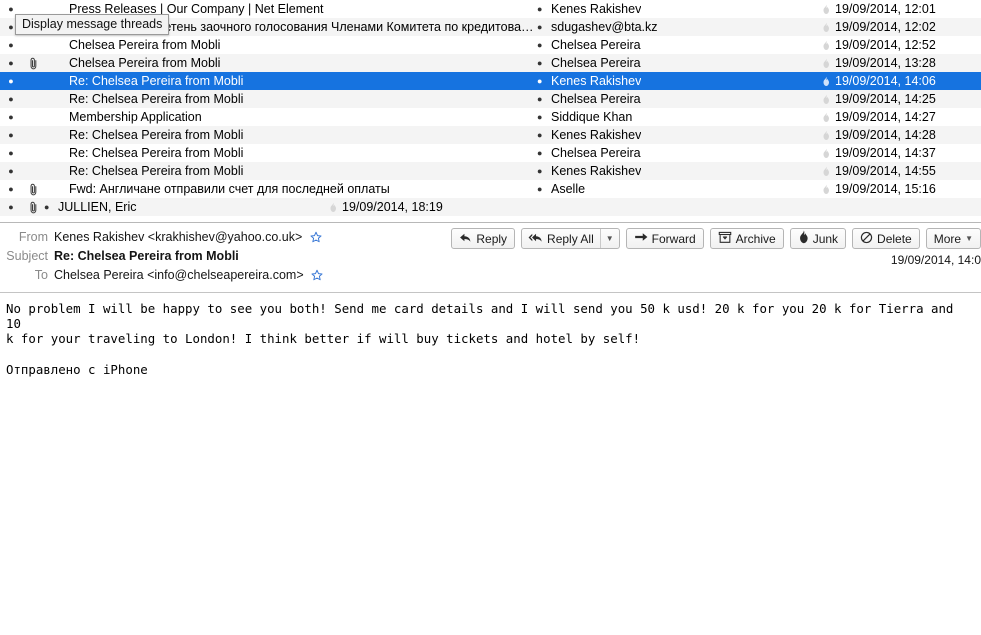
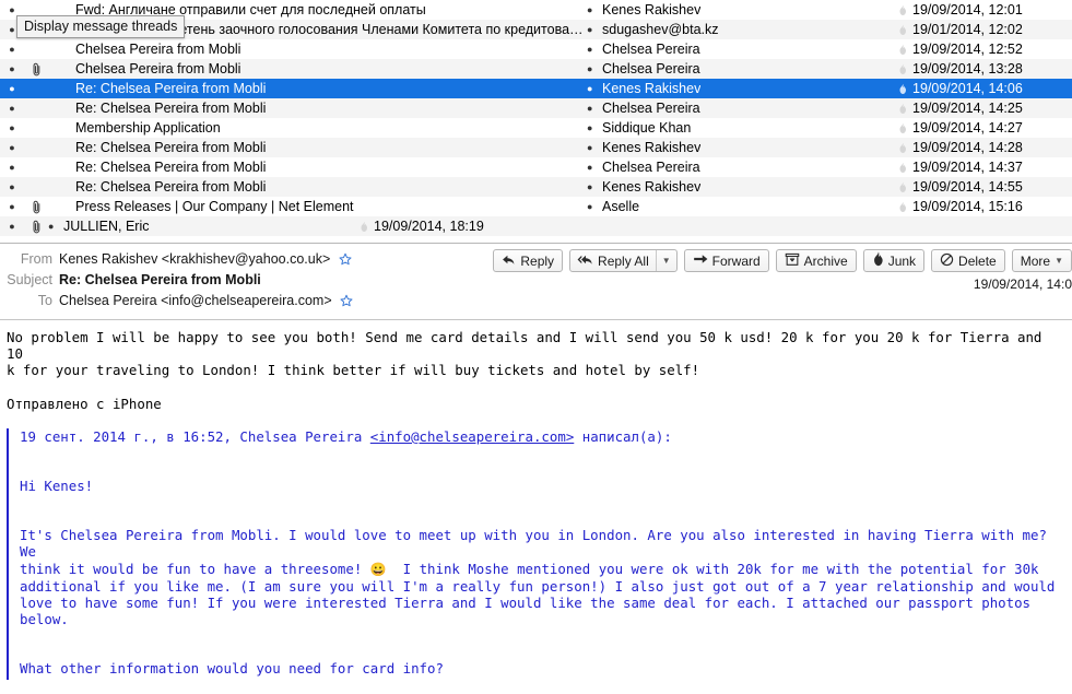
  ●
- Press Releases | Our Company | Net Element
+ Fwd: Англичане отправили счет для последней оплаты
  ●
  Kenes Rakishev
  19/09/2014, 12:01
  ●
  тень заочного голосования Членами Комитета по кредитова…
  ●
  sdugashev@bta.kz
- 19/09/2014, 12:02
+ 19/01/2014, 12:02
  ●
  Chelsea Pereira from Mobli
  ●
  Chelsea Pereira
  19/09/2014, 12:52
  ●
  Chelsea Pereira from Mobli
  ●
  Chelsea Pereira
  19/09/2014, 13:28
  ●
  Re: Chelsea Pereira from Mobli
  ●
  Kenes Rakishev
  19/09/2014, 14:06
  ●
  Re: Chelsea Pereira from Mobli
  ●
  Chelsea Pereira
  19/09/2014, 14:25
  ●
  Membership Application
  ●
  Siddique Khan
  19/09/2014, 14:27
  ●
  Re: Chelsea Pereira from Mobli
  ●
  Kenes Rakishev
  19/09/2014, 14:28
  ●
  Re: Chelsea Pereira from Mobli
  ●
  Chelsea Pereira
  19/09/2014, 14:37
  ●
  Re: Chelsea Pereira from Mobli
  ●
  Kenes Rakishev
  19/09/2014, 14:55
  ●
- Fwd: Англичане отправили счет для последней оплаты
+ Press Releases | Our Company | Net Element
  ●
  Aselle
  19/09/2014, 15:16
  ●
  ●
  JULLIEN, Eric
  19/09/2014, 18:19
  Display message threads
  From
  Kenes Rakishev <krakhishev@yahoo.co.uk>
  Subject
  Re: Chelsea Pereira from Mobli
  To
  Chelsea Pereira <info@chelseapereira.com>
  Reply
  Reply All
  ▼
  Forward
  Archive
  Junk
  Delete
  More
  ▼
  19/09/2014, 14:0
  No problem I will be happy to see you both! Send me card details and I will send you 50 k usd! 20 k for you 20 k for Tierra and 10
  k for your traveling to London! I think better if will buy tickets and hotel by self!
  Отправлено c iPhone
+ 19 сент. 2014 г., в 16:52, Chelsea Pereira <info@chelseapereira.com> написал(а):
+ Hi Kenes!
+ It's Chelsea Pereira from Mobli. I would love to meet up with you in London. Are you also interested in having Tierra with me? We
+ think it would be fun to have a threesome! 😀 I think Moshe mentioned you were ok with 20k for me with the potential for 30k
+ additional if you like me. (I am sure you will I'm a really fun person!) I also just got out of a 7 year relationship and would
+ love to have some fun! If you were interested Tierra and I would like the same deal for each. I attached our passport photos
+ below.
+ What other information would you need for card info?
